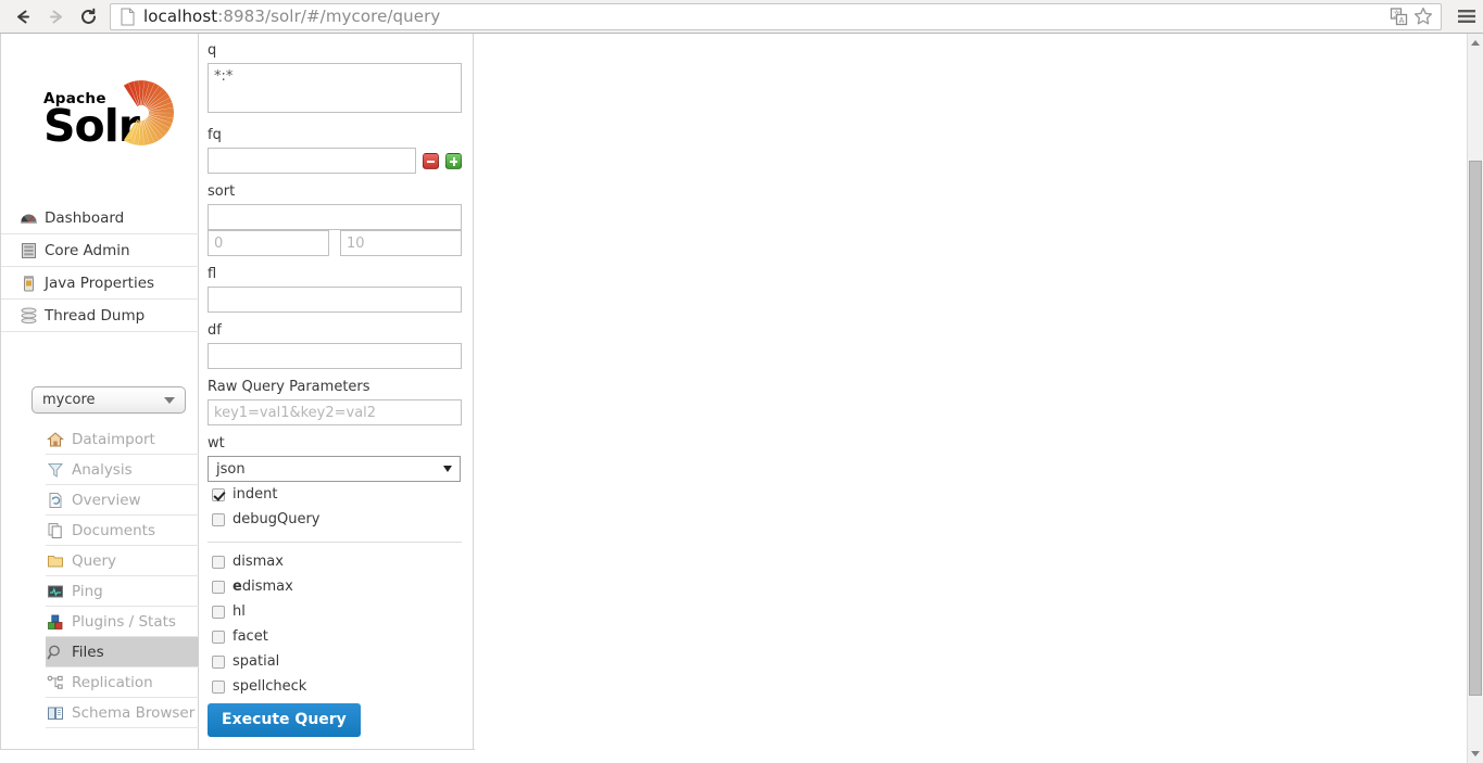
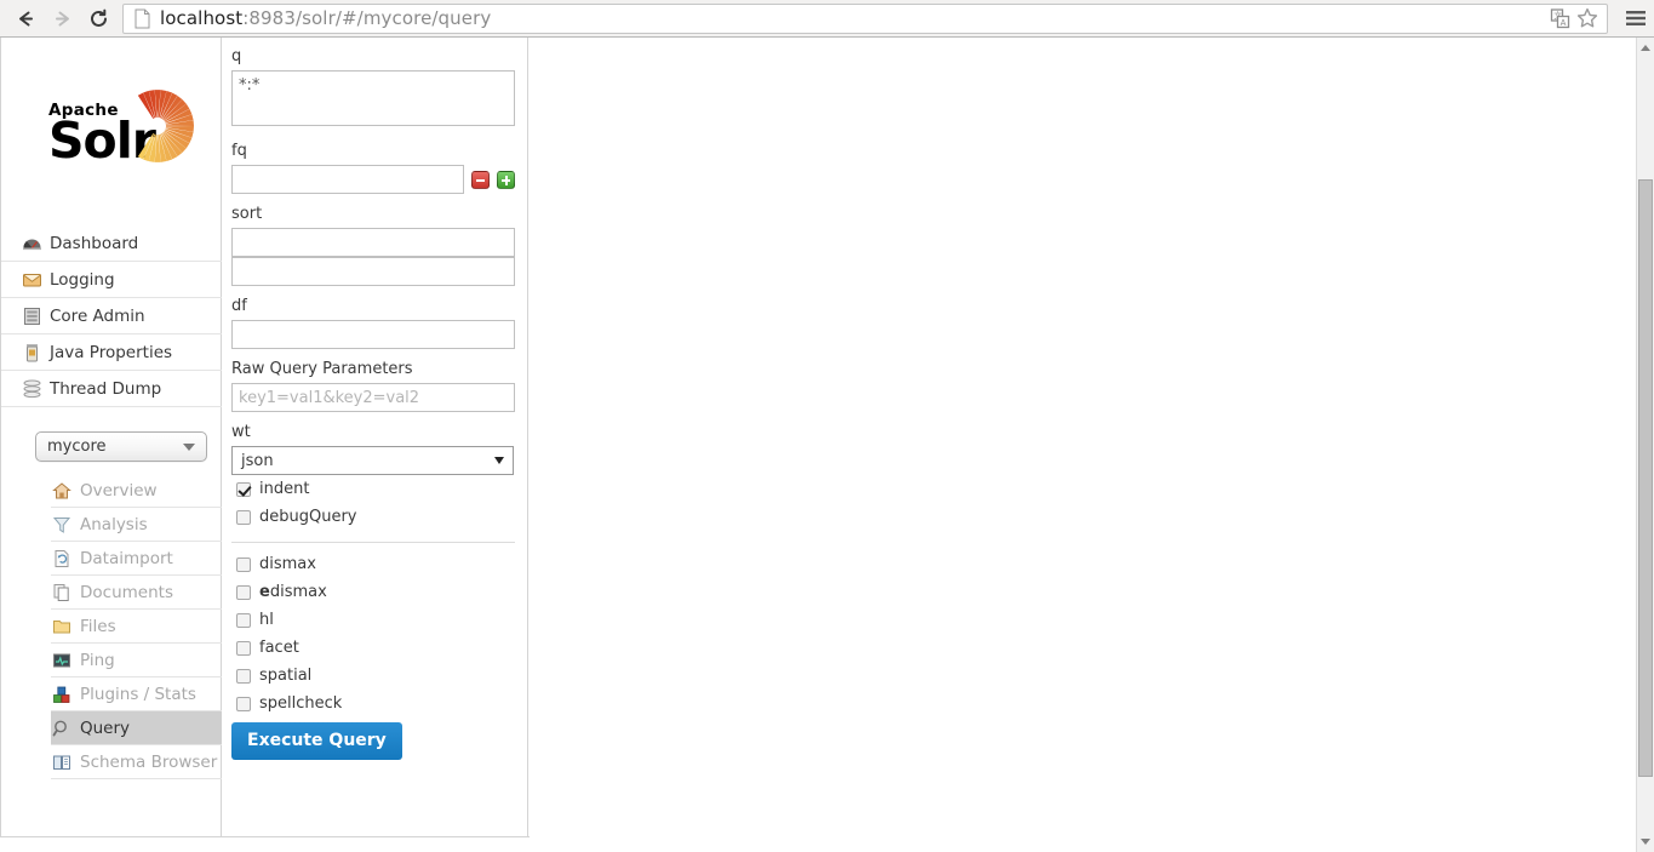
  localhost:8983/solr/#/mycore/query
  A
  Apache
  Solr
  Dashboard
+ Logging
  Core Admin
  Java Properties
  Thread Dump
  mycore
- Dataimport
+ Overview
  Analysis
- Overview
+ Dataimport
  Documents
- Query
+ Files
  Ping
  Plugins / Stats
- Files
+ Query
- Replication
  Schema Browser
  q
  *:*
  fq
  sort
- 0
- 10
- fl
  df
  Raw Query Parameters
  key1=val1&key2=val2
  wt
  json
  indent
  debugQuery
  dismax
  edismax
  hl
  facet
  spatial
  spellcheck
  Execute Query
